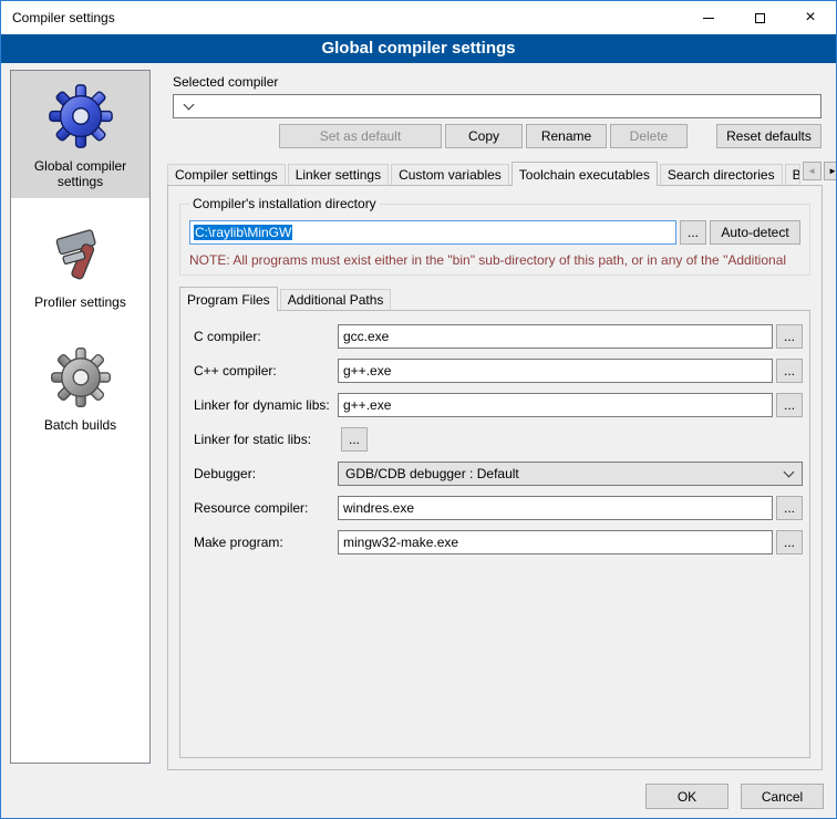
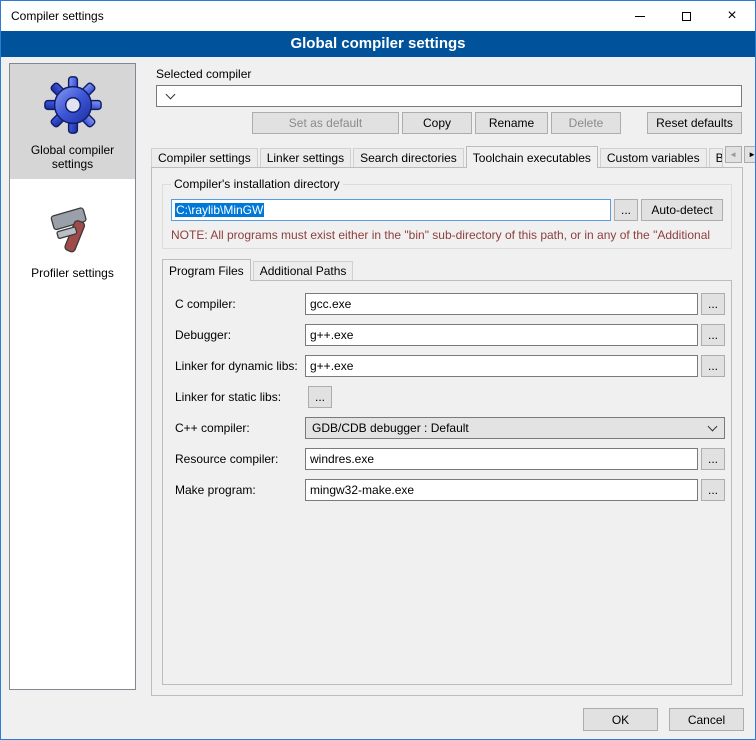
  Compiler settings
  ×
  Global compiler settings
  Global compiler settings
  Profiler settings
- Batch builds
  Selected compiler
  Set as default
  Copy
  Rename
  Delete
  Reset defaults
  Compiler settings
  Linker settings
- Custom variables
+ Search directories
  Toolchain executables
- Search directories
+ Custom variables
  ◄
  ►
  Compiler's installation directory
  C:\raylib\MinGW
  ...
  Auto-detect
  NOTE: All programs must exist either in the "bin" sub-directory of this path, or in any of the "Additional
  Program Files
  Additional Paths
  C compiler:
  gcc.exe
  ...
- C++ compiler:
+ Debugger:
  g++.exe
  ...
  Linker for dynamic libs:
  g++.exe
  ...
  Linker for static libs:
  ...
- Debugger:
+ C++ compiler:
  GDB/CDB debugger : Default
  Resource compiler:
  windres.exe
  ...
  Make program:
  mingw32-make.exe
  ...
  OK
  Cancel
